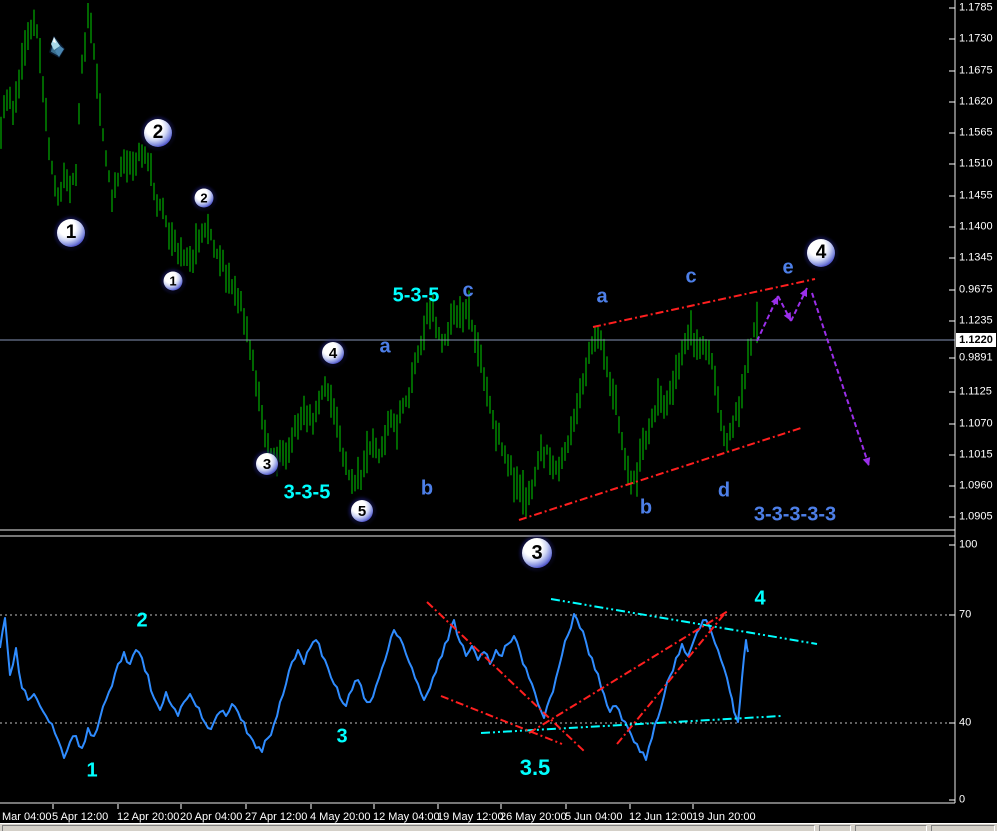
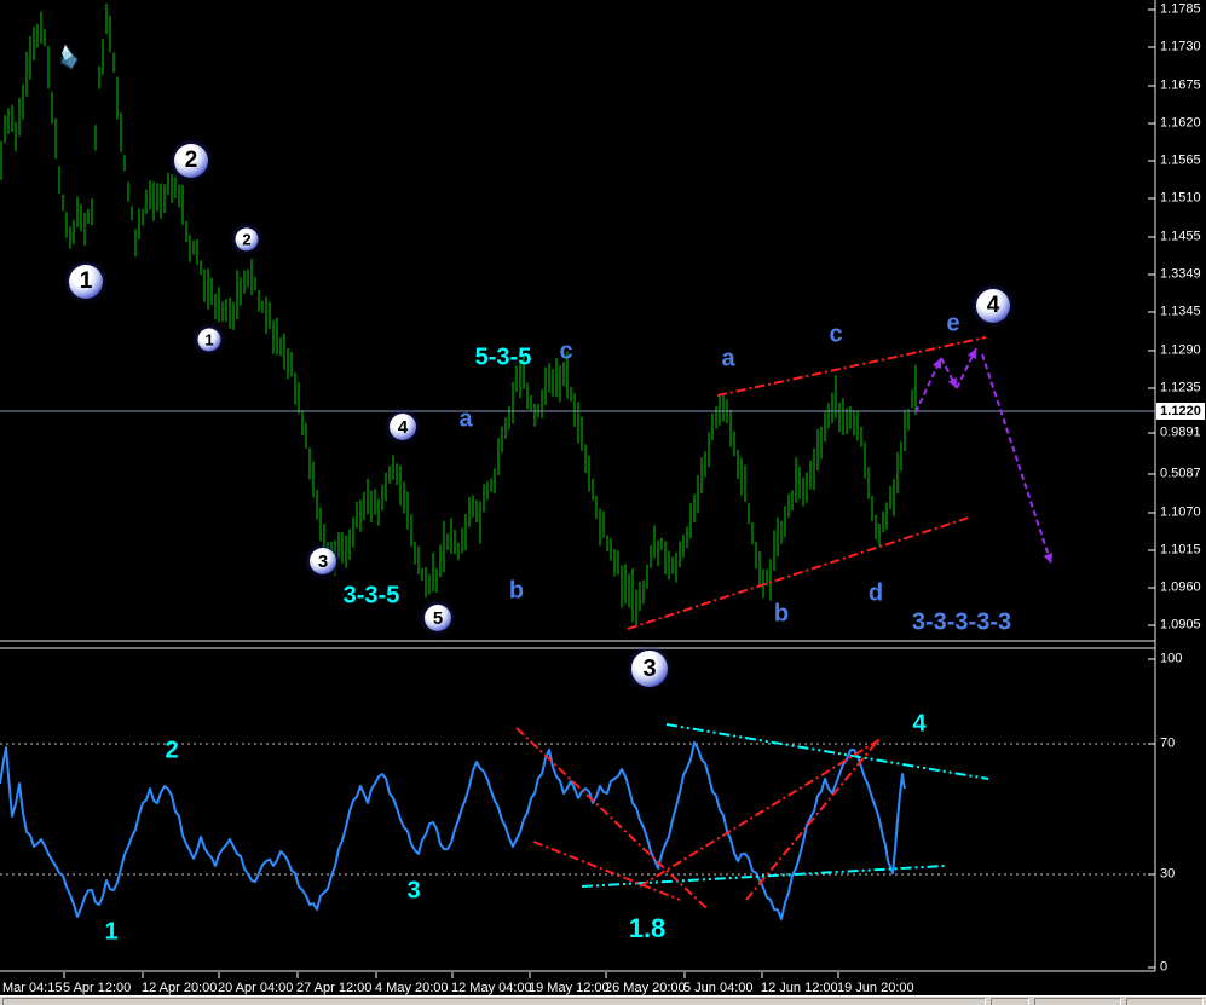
  1.1785
  1.1730
  1.1675
  1.1620
  1.1565
  1.1510
  1.1455
- 1.1400
+ 1.3349
  1.1345
- 0.9675
+ 1.1290
  1.1235
  0.9891
- 1.1125
+ 0.5087
  1.1070
  1.1015
  1.0960
  1.0905
  100
  70
- 40
+ 30
  0
- Mar 04:00
+ Mar 04:15
  5 Apr 12:00
  12 Apr 20:00
  20 Apr 04:00
  27 Apr 12:00
  4 May 20:00
  12 May 04:00
  19 May 12:00
  26 May 20:00
  5 Jun 04:00
  12 Jun 12:00
  19 Jun 20:00
  1.1220
  1
  2
  1
  2
  4
  3
  5
  4
  3
  5-3-5
  3-3-5
  2
  1
  3
- 3.5
+ 1.8
  4
  a
  c
  b
  a
  c
  e
  b
  d
  3-3-3-3-3
